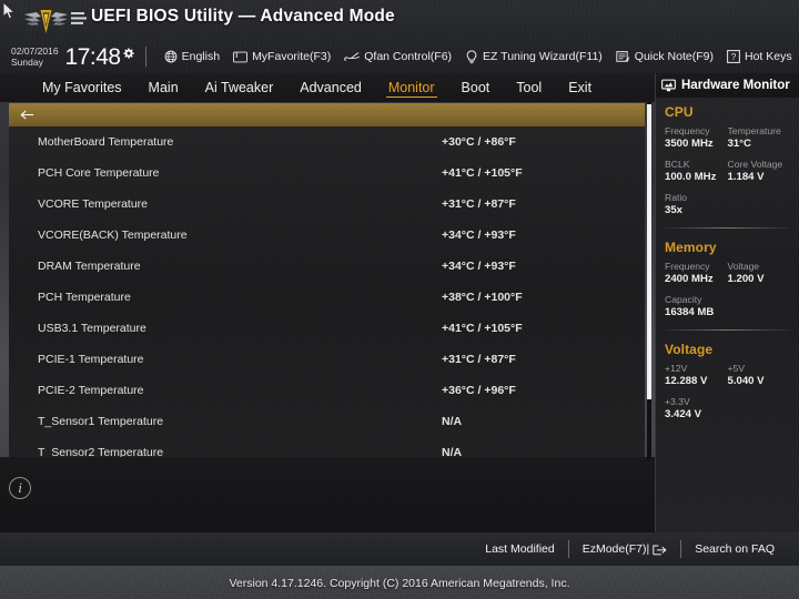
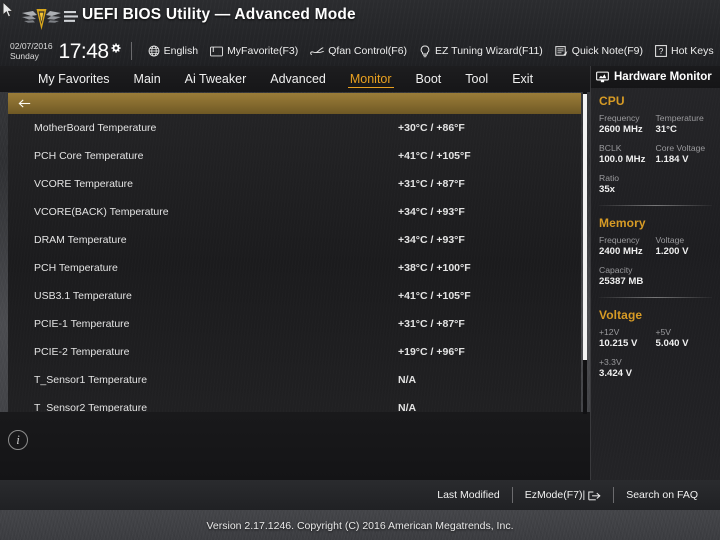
  UEFI BIOS Utility — Advanced Mode
  02/07/2016
  Sunday
  17:48
  English
  MyFavorite(F3)
  Qfan Control(F6)
  EZ Tuning Wizard(F11)
  Quick Note(F9)
  ?
  Hot Keys
  My Favorites
  Main
  Ai Tweaker
  Advanced
  Monitor
  Boot
  Tool
  Exit
  MotherBoard Temperature
  +30°C / +86°F
  PCH Core Temperature
  +41°C / +105°F
  VCORE Temperature
  +31°C / +87°F
  VCORE(BACK) Temperature
  +34°C / +93°F
  DRAM Temperature
  +34°C / +93°F
  PCH Temperature
  +38°C / +100°F
  USB3.1 Temperature
  +41°C / +105°F
  PCIE-1 Temperature
  +31°C / +87°F
  PCIE-2 Temperature
- +36°C / +96°F
+ +19°C / +96°F
  T_Sensor1 Temperature
  N/A
  T_Sensor2 Temperature
  N/A
  i
  Hardware Monitor
  CPU
  Frequency
- 3500 MHz
+ 2600 MHz
  Temperature
  31°C
  BCLK
  100.0 MHz
  Core Voltage
  1.184 V
  Ratio
  35x
  Memory
  Frequency
  2400 MHz
  Voltage
  1.200 V
  Capacity
- 16384 MB
+ 25387 MB
  Voltage
  +12V
- 12.288 V
+ 10.215 V
  +5V
  5.040 V
  +3.3V
  3.424 V
  Last Modified
  EzMode(F7)|
  Search on FAQ
- Version 4.17.1246. Copyright (C) 2016 American Megatrends, Inc.
+ Version 2.17.1246. Copyright (C) 2016 American Megatrends, Inc.
